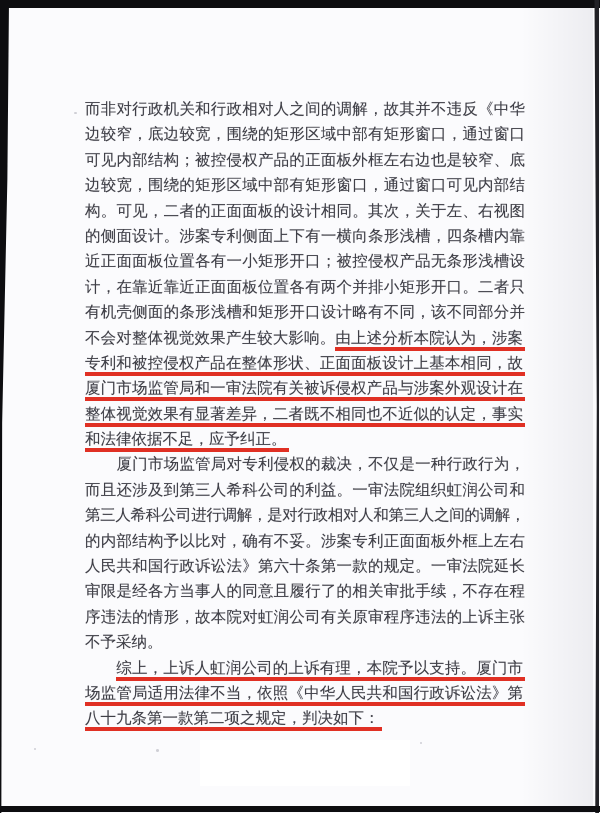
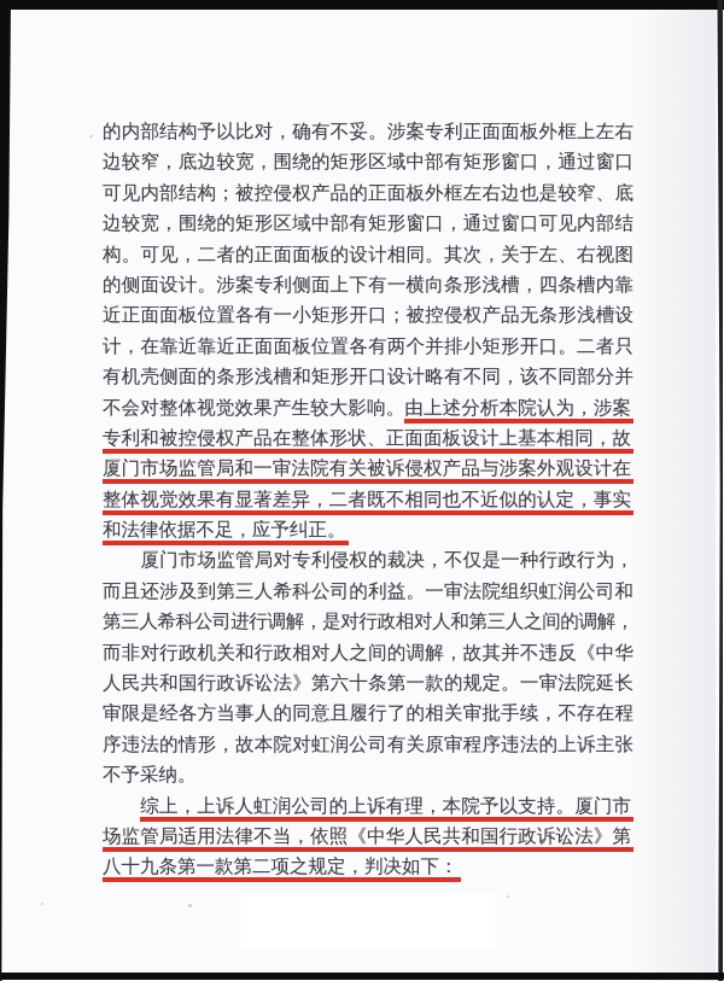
- 而非对行政机关和行政相对人之间的调解，故其并不违反《中华
+ 的内部结构予以比对，确有不妥。涉案专利正面面板外框上左右
  边较窄，底边较宽，围绕的矩形区域中部有矩形窗口，通过窗口
  可见内部结构；被控侵权产品的正面板外框左右边也是较窄、底
  边较宽，围绕的矩形区域中部有矩形窗口，通过窗口可见内部结
  构。可见，二者的正面面板的设计相同。其次，关于左、右视图
  的侧面设计。涉案专利侧面上下有一横向条形浅槽，四条槽内靠
  近正面面板位置各有一小矩形开口；被控侵权产品无条形浅槽设
  计，在靠近靠近正面面板位置各有两个并排小矩形开口。二者只
  有机壳侧面的条形浅槽和矩形开口设计略有不同，该不同部分并
  不会对整体视觉效果产生较大影响。由上述分析本院认为，涉案
  专利和被控侵权产品在整体形状、正面面板设计上基本相同，故
  厦门市场监管局和一审法院有关被诉侵权产品与涉案外观设计在
  整体视觉效果有显著差异，二者既不相同也不近似的认定，事实
  和法律依据不足，应予纠正。
  厦门市场监管局对专利侵权的裁决，不仅是一种行政行为，
  而且还涉及到第三人希科公司的利益。一审法院组织虹润公司和
  第三人希科公司进行调解，是对行政相对人和第三人之间的调解，
- 的内部结构予以比对，确有不妥。涉案专利正面面板外框上左右
+ 而非对行政机关和行政相对人之间的调解，故其并不违反《中华
  人民共和国行政诉讼法》第六十条第一款的规定。一审法院延长
  审限是经各方当事人的同意且履行了的相关审批手续，不存在程
  序违法的情形，故本院对虹润公司有关原审程序违法的上诉主张
  不予采纳。
  综上，上诉人虹润公司的上诉有理，本院予以支持。厦门市
  场监管局适用法律不当，依照《中华人民共和国行政诉讼法》第
  八十九条第一款第二项之规定，判决如下：
